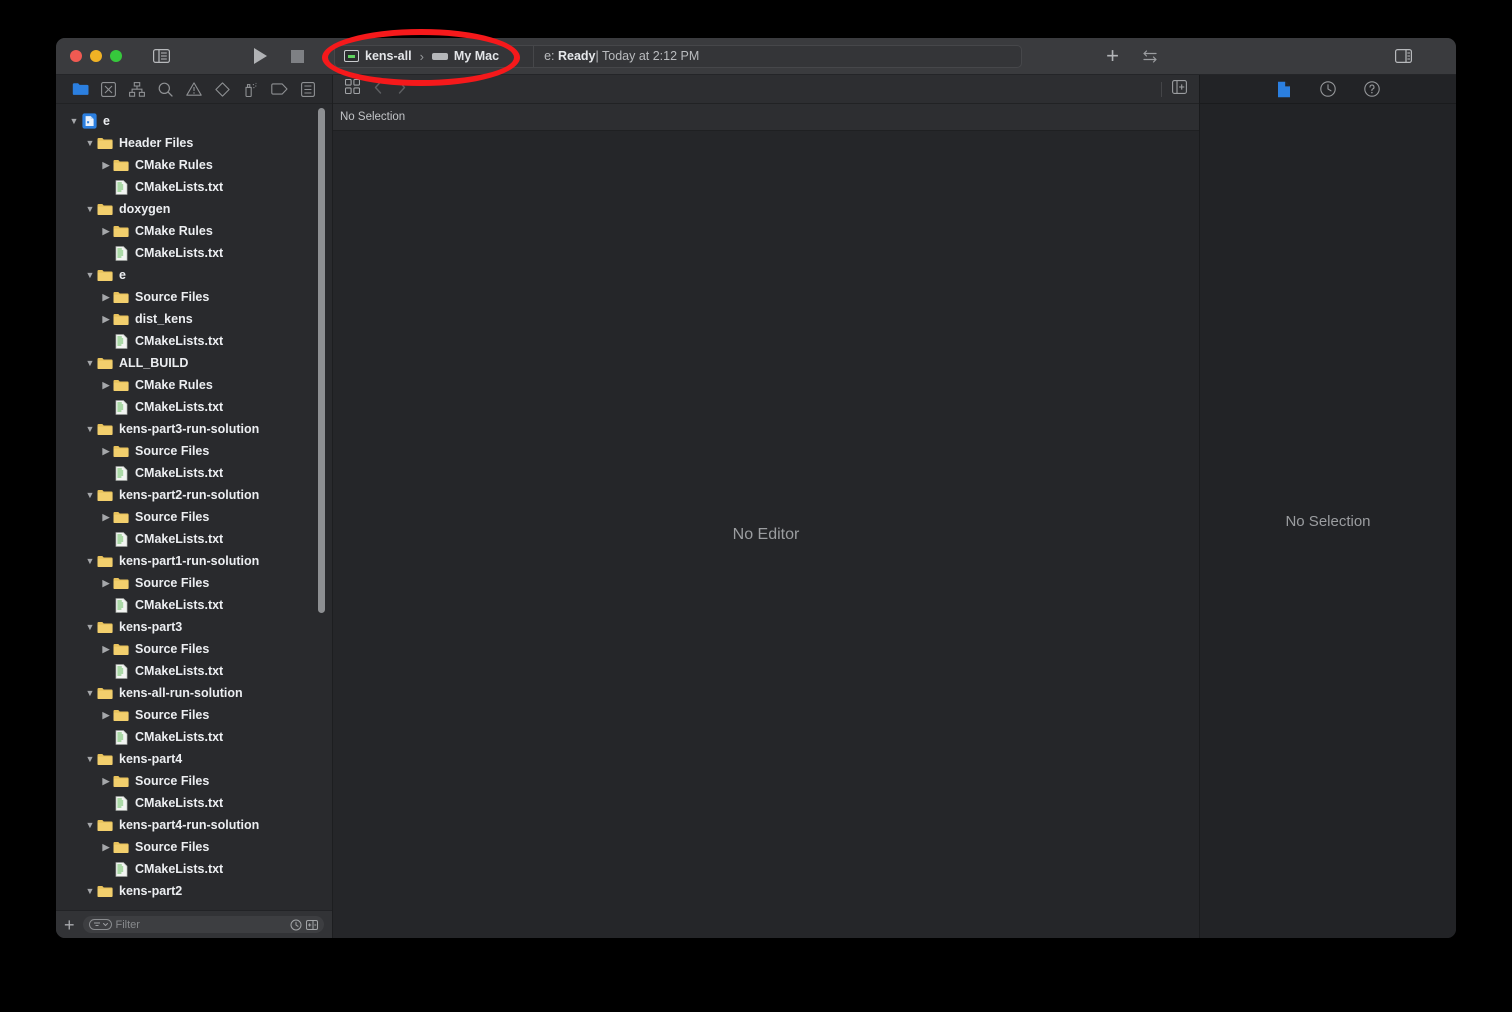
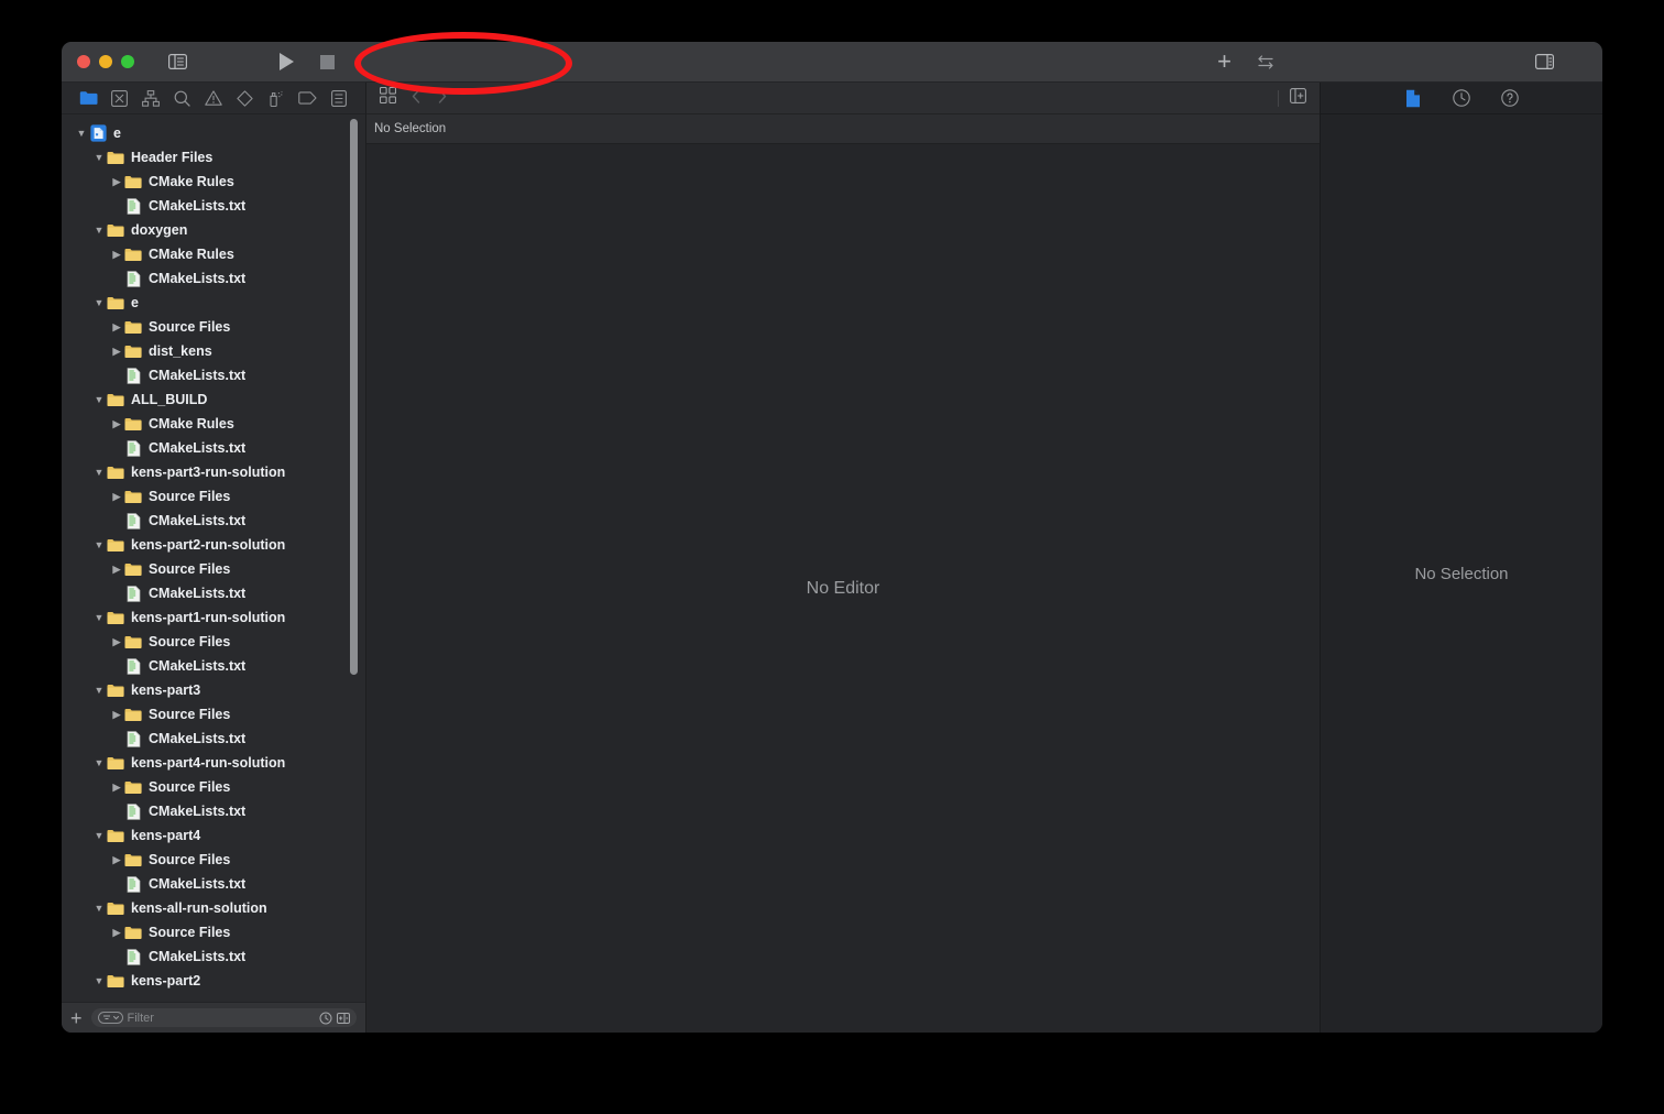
- kens-all
- ›
- My Mac
- e: Ready| Today at 2:12 PM
  +
  ▼
  e
  ▼
  Header Files
  ▶
  CMake Rules
  CMakeLists.txt
  ▼
  doxygen
  ▶
  CMake Rules
  CMakeLists.txt
  ▼
  e
  ▶
  Source Files
  ▶
  dist_kens
  CMakeLists.txt
  ▼
  ALL_BUILD
  ▶
  CMake Rules
  CMakeLists.txt
  ▼
  kens-part3-run-solution
  ▶
  Source Files
  CMakeLists.txt
  ▼
  kens-part2-run-solution
  ▶
  Source Files
  CMakeLists.txt
  ▼
  kens-part1-run-solution
  ▶
  Source Files
  CMakeLists.txt
  ▼
  kens-part3
  ▶
  Source Files
  CMakeLists.txt
  ▼
- kens-all-run-solution
+ kens-part4-run-solution
  ▶
  Source Files
  CMakeLists.txt
  ▼
  kens-part4
  ▶
  Source Files
  CMakeLists.txt
  ▼
- kens-part4-run-solution
+ kens-all-run-solution
  ▶
  Source Files
  CMakeLists.txt
  ▼
  kens-part2
  +
  Filter
  No Selection
  No Editor
  No Selection
